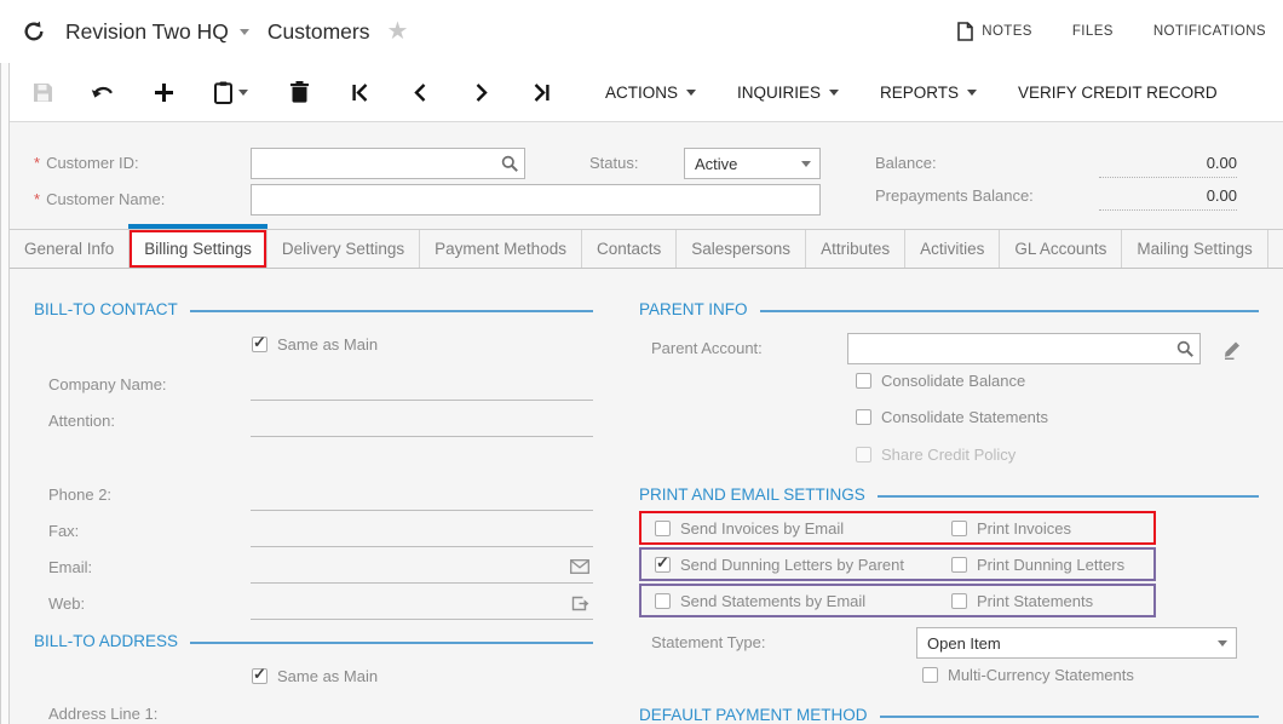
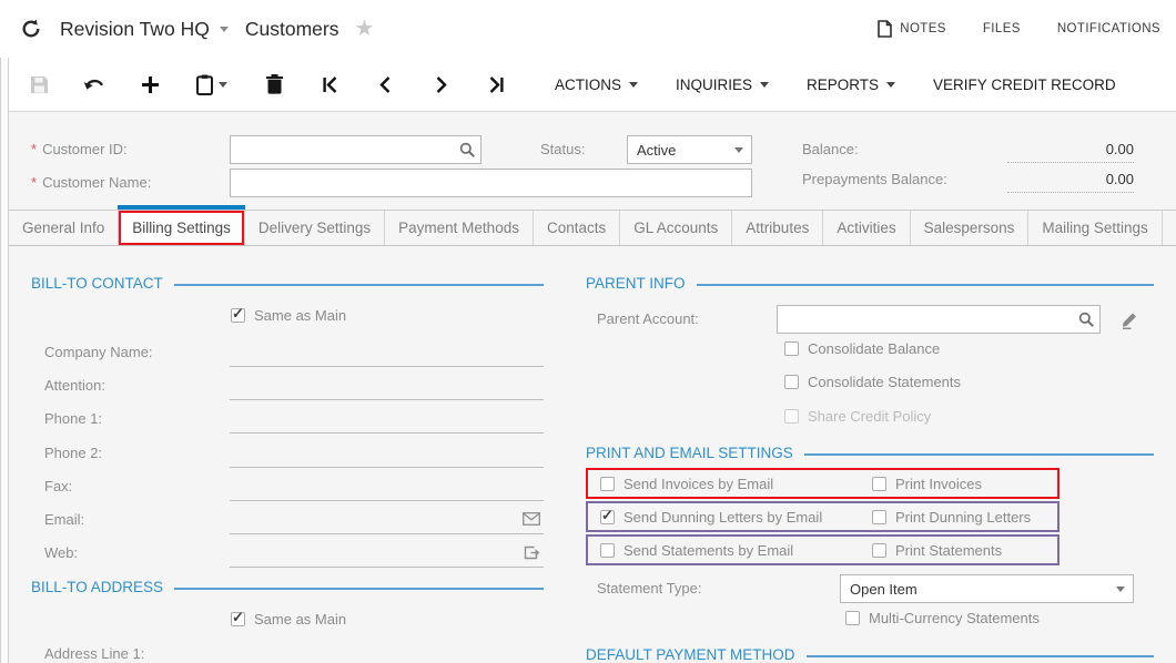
  Revision Two HQ
  Customers
  ★
  NOTES
  FILES
  NOTIFICATIONS
  ACTIONS
  INQUIRIES
  REPORTS
  VERIFY CREDIT RECORD
  * Customer ID:
  * Customer Name:
  Status:
  Active
  Balance:
  0.00
  Prepayments Balance:
  0.00
  General Info
  Billing Settings
  Delivery Settings
  Payment Methods
  Contacts
- Salespersons
+ GL Accounts
  Attributes
  Activities
- GL Accounts
+ Salespersons
  Mailing Settings
  BILL-TO CONTACT
  Same as Main
  Company Name:
  Attention:
+ Phone 1:
  Phone 2:
  Fax:
  Email:
  Web:
  BILL-TO ADDRESS
  Same as Main
  Address Line 1:
  PARENT INFO
  Parent Account:
  Consolidate Balance
  Consolidate Statements
  Share Credit Policy
  PRINT AND EMAIL SETTINGS
  Send Invoices by Email
  Print Invoices
- Send Dunning Letters by Parent
+ Send Dunning Letters by Email
  Print Dunning Letters
  Send Statements by Email
  Print Statements
  Statement Type:
  Open Item
  Multi-Currency Statements
  DEFAULT PAYMENT METHOD
